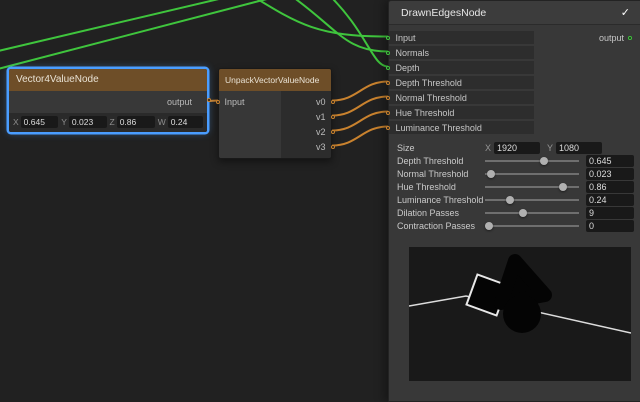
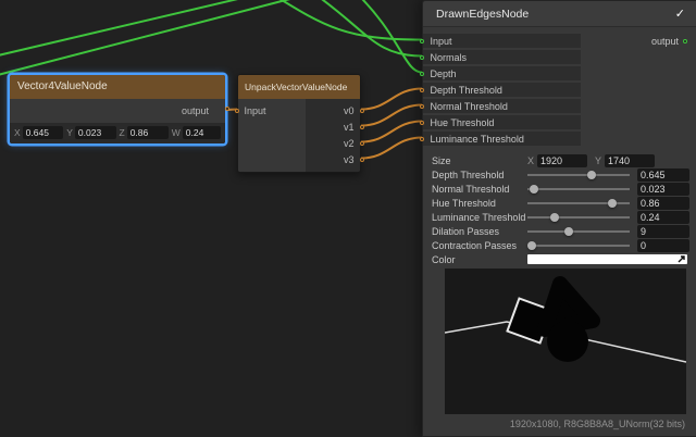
  Vector4ValueNode
  output
  X
  0.645
  Y
  0.023
  Z
  0.86
  W
  0.24
  UnpackVectorValueNode
  Input
  v0
  v1
  v2
  v3
  DrawnEdgesNode
  ✓
  Input
  Normals
  Depth
  Depth Threshold
  Normal Threshold
  Hue Threshold
  Luminance Threshold
  output
  Size
  X
  1920
  Y
- 1080
+ 1740
  Depth Threshold
  0.645
  Normal Threshold
  0.023
  Hue Threshold
  0.86
  Luminance Threshold
  0.24
  Dilation Passes
  9
  Contraction Passes
  0
+ Color
+ 1920x1080, R8G8B8A8_UNorm(32 bits)
